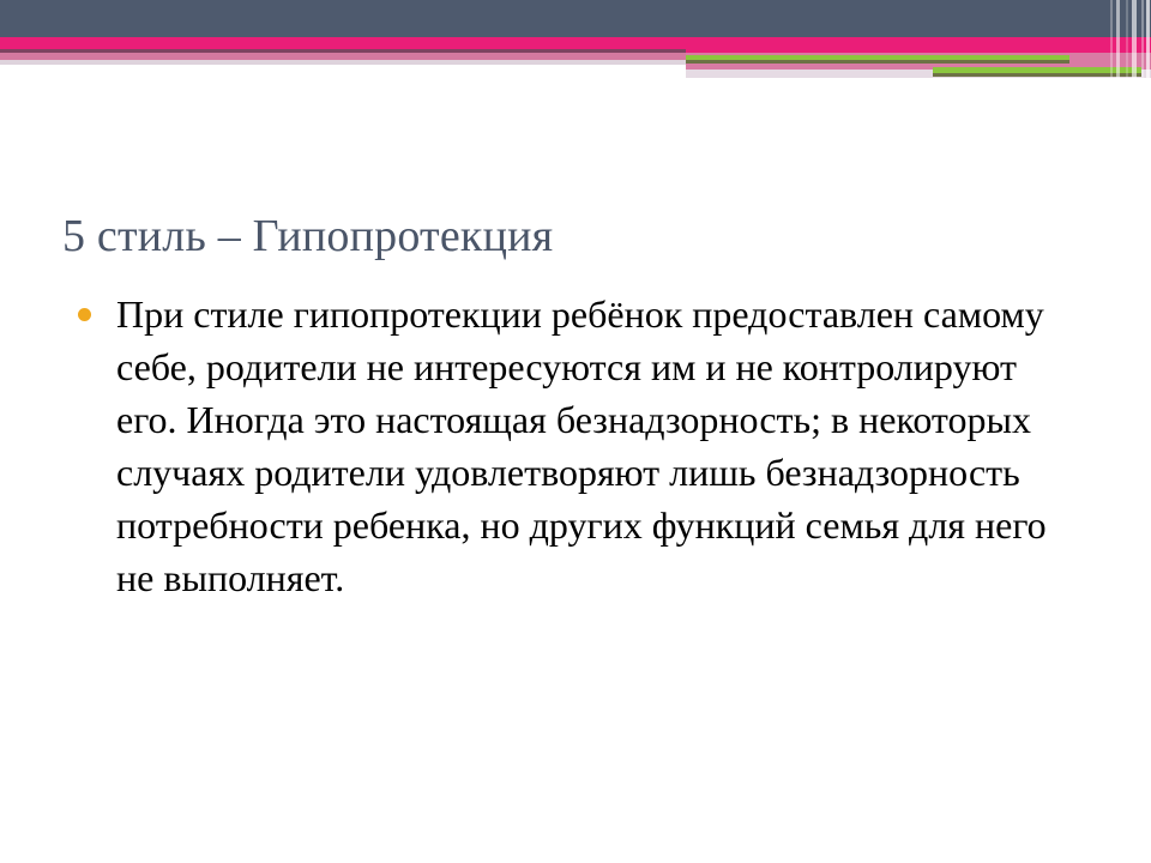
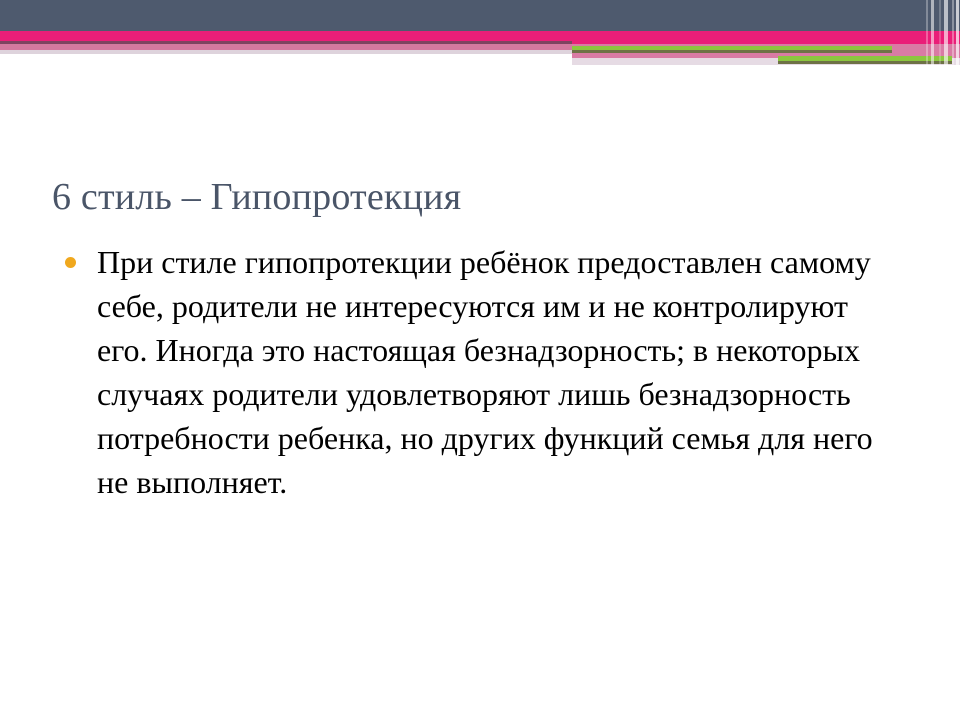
- 5 стиль – Гипопротекция
+ 6 стиль – Гипопротекция
  При стиле гипопротекции ребёнок предоставлен самому себе, родители не интересуются им и не контролируют его. Иногда это настоящая безнадзорность; в некоторых случаях родители удовлетворяют лишь безнадзорность потребности ребенка, но других функций семья для него не выполняет.
